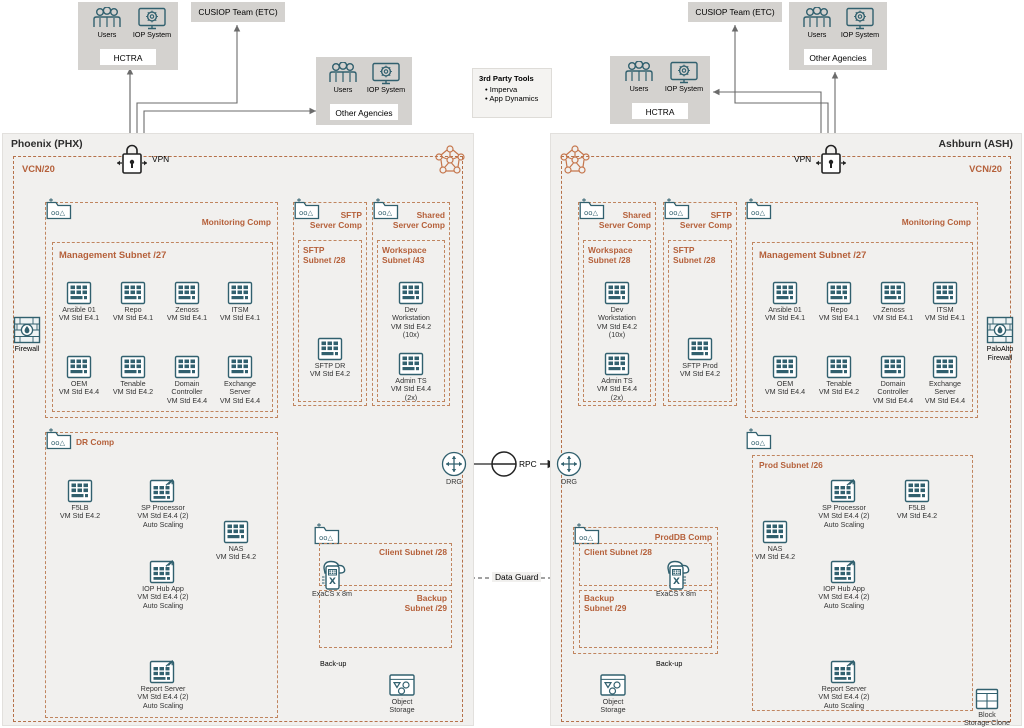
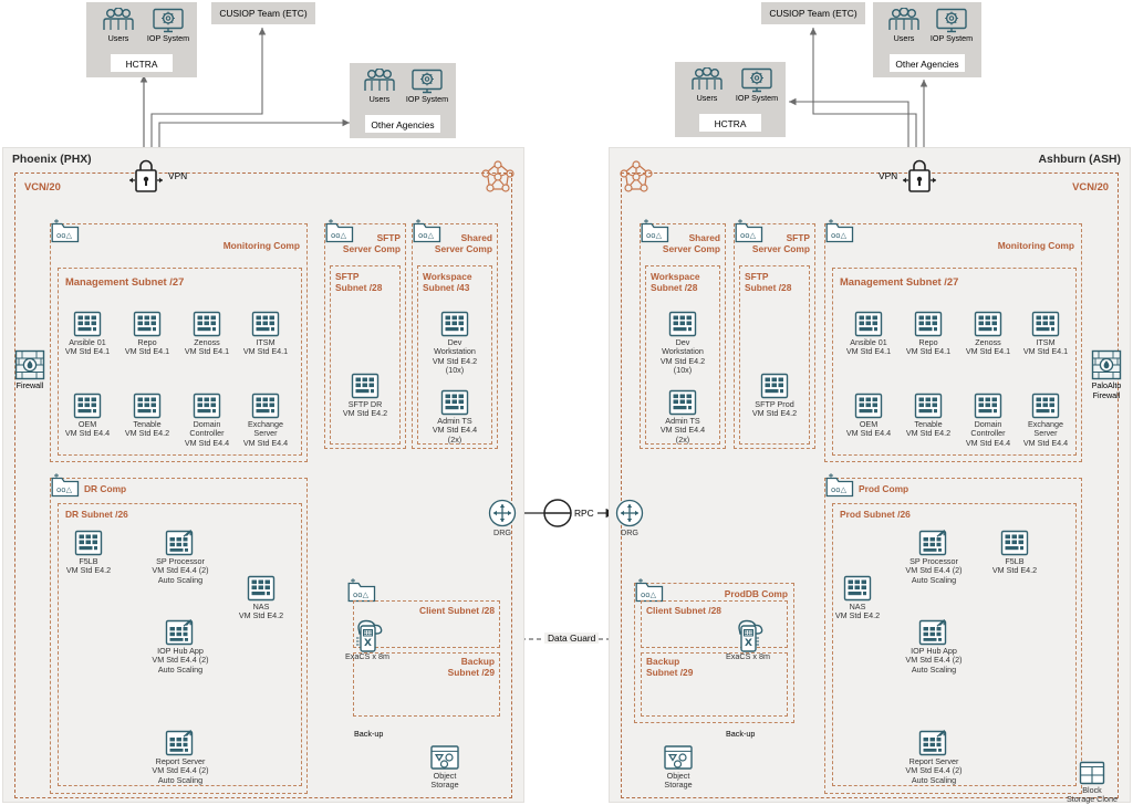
  Users
  IOP System
  HCTRA
  CUSIOP Team (ETC)
  Users
  IOP System
  Other Agencies
- 3rd Party Tools
- • Imperva
- • App Dynamics
  CUSIOP Team (ETC)
  Users
  IOP System
  Other Agencies
  Users
  IOP System
  HCTRA
  Phoenix (PHX)
  VCN/20
  VPN
  Firewall
  Monitoring Comp
  oo△
  Management Subnet /27
  SFTP
  Server Comp
  oo△
  SFTP
  Subnet /28
  Shared
  Server Comp
  oo△
  Workspace
  Subnet /43
  Ansible 01
  VM Std E4.1
  Repo
  VM Std E4.1
  Zenoss
  VM Std E4.1
  ITSM
  VM Std E4.1
  OEM
  VM Std E4.4
  Tenable
  VM Std E4.2
  Domain
  Controller
  VM Std E4.4
  Exchange
  Server
  VM Std E4.4
  SFTP DR
  VM Std E4.2
  Dev
  Workstation
  VM Std E4.2
  (10x)
  Admin TS
  VM Std E4.4
  (2x)
  DR Comp
  oo△
+ DR Subnet /26
  F5LB
  VM Std E4.2
  SP Processor
  VM Std E4.4 (2)
  Auto Scaling
  NAS
  VM Std E4.2
  IOP Hub App
  VM Std E4.4 (2)
  Auto Scaling
  Report Server
  VM Std E4.4 (2)
  Auto Scaling
  oo△
  Client Subnet /28
  Backup
  Subnet /29
  X
  ExaCS x 8m
  Object
  Storage
  Back-up
  Ashburn (ASH)
  VCN/20
  VPN
  PaloAlto
  Firewall
  Shared
  Server Comp
  oo△
  Workspace
  Subnet /28
  Dev
  Workstation
  VM Std E4.2
  (10x)
  Admin TS
  VM Std E4.4
  (2x)
  SFTP
  Server Comp
  oo△
  SFTP
  Subnet /28
  SFTP Prod
  VM Std E4.2
  Monitoring Comp
  oo△
  Management Subnet /27
  Ansible 01
  VM Std E4.1
  Repo
  VM Std E4.1
  Zenoss
  VM Std E4.1
  ITSM
  VM Std E4.1
  OEM
  VM Std E4.4
  Tenable
  VM Std E4.2
  Domain
  Controller
  VM Std E4.4
  Exchange
  Server
  VM Std E4.4
+ Prod Comp
  oo△
  Prod Subnet /26
  SP Processor
  VM Std E4.4 (2)
  Auto Scaling
  F5LB
  VM Std E4.2
  NAS
  VM Std E4.2
  IOP Hub App
  VM Std E4.4 (2)
  Auto Scaling
  Report Server
  VM Std E4.4 (2)
  Auto Scaling
  Block
  Storage Clone
  ProdDB Comp
  oo△
  Client Subnet /28
  Backup
  Subnet /29
  X
  ExaCS x 8m
  Object
  Storage
  Back-up
  DRG
  DRG
  RPC
  Data Guard
